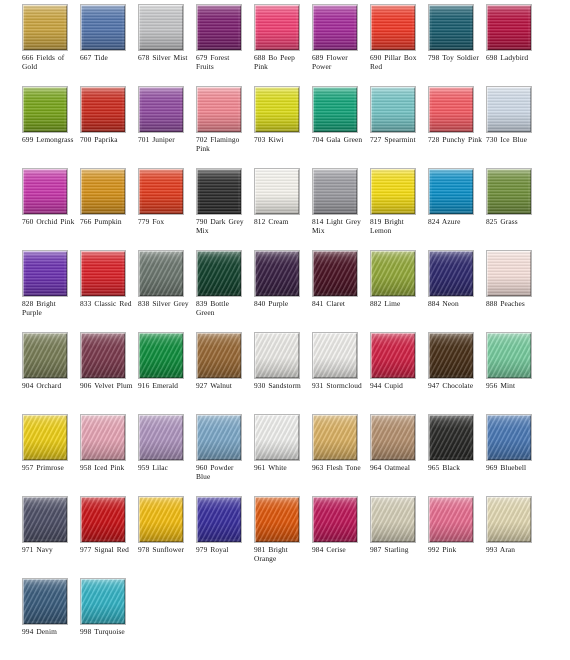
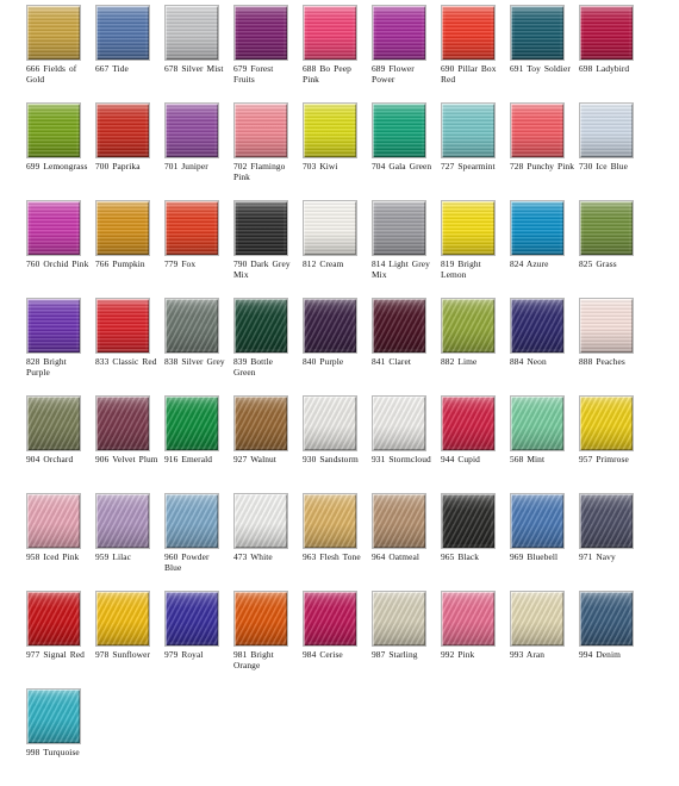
  666 Fields of Gold
  667 Tide
  678 Silver Mist
  679 Forest Fruits
  688 Bo Peep Pink
  689 Flower Power
  690 Pillar Box Red
- 798 Toy Soldier
+ 691 Toy Soldier
  698 Ladybird
  699 Lemongrass
  700 Paprika
  701 Juniper
  702 Flamingo Pink
  703 Kiwi
  704 Gala Green
  727 Spearmint
  728 Punchy Pink
  730 Ice Blue
  760 Orchid Pink
  766 Pumpkin
  779 Fox
  790 Dark Grey Mix
  812 Cream
  814 Light Grey Mix
  819 Bright Lemon
  824 Azure
  825 Grass
  828 Bright Purple
  833 Classic Red
  838 Silver Grey
  839 Bottle Green
  840 Purple
  841 Claret
  882 Lime
  884 Neon
  888 Peaches
  904 Orchard
  906 Velvet Plum
  916 Emerald
  927 Walnut
  930 Sandstorm
  931 Stormcloud
  944 Cupid
- 947 Chocolate
- 956 Mint
+ 568 Mint
  957 Primrose
  958 Iced Pink
  959 Lilac
  960 Powder Blue
- 961 White
+ 473 White
  963 Flesh Tone
  964 Oatmeal
  965 Black
  969 Bluebell
  971 Navy
  977 Signal Red
  978 Sunflower
  979 Royal
  981 Bright Orange
  984 Cerise
  987 Starling
  992 Pink
  993 Aran
  994 Denim
  998 Turquoise
